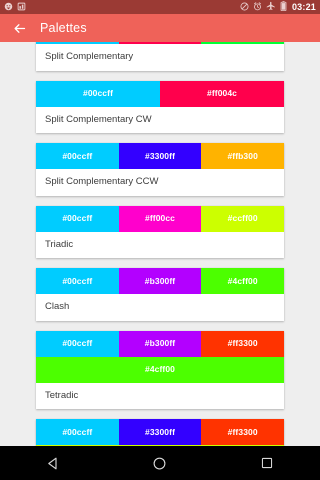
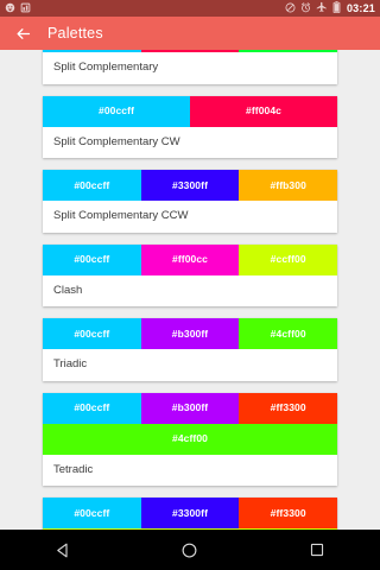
  03:21
  Palettes
  Split Complementary
  #00ccff
  #ff004c
  Split Complementary CW
  #00ccff
  #3300ff
  #ffb300
  Split Complementary CCW
  #00ccff
  #ff00cc
  #ccff00
- Triadic
+ Clash
  #00ccff
  #b300ff
  #4cff00
- Clash
+ Triadic
  #00ccff
  #b300ff
  #ff3300
  #4cff00
  Tetradic
  #00ccff
  #3300ff
  #ff3300
